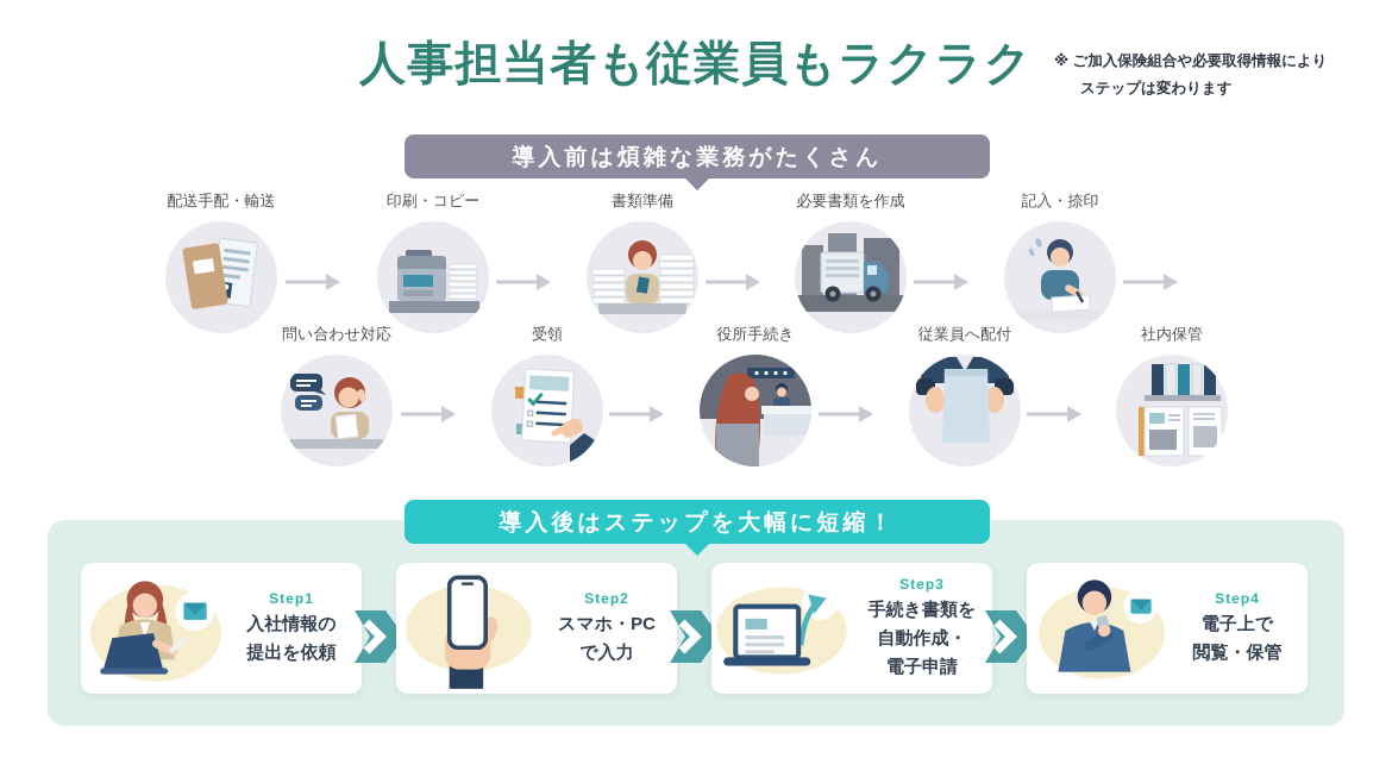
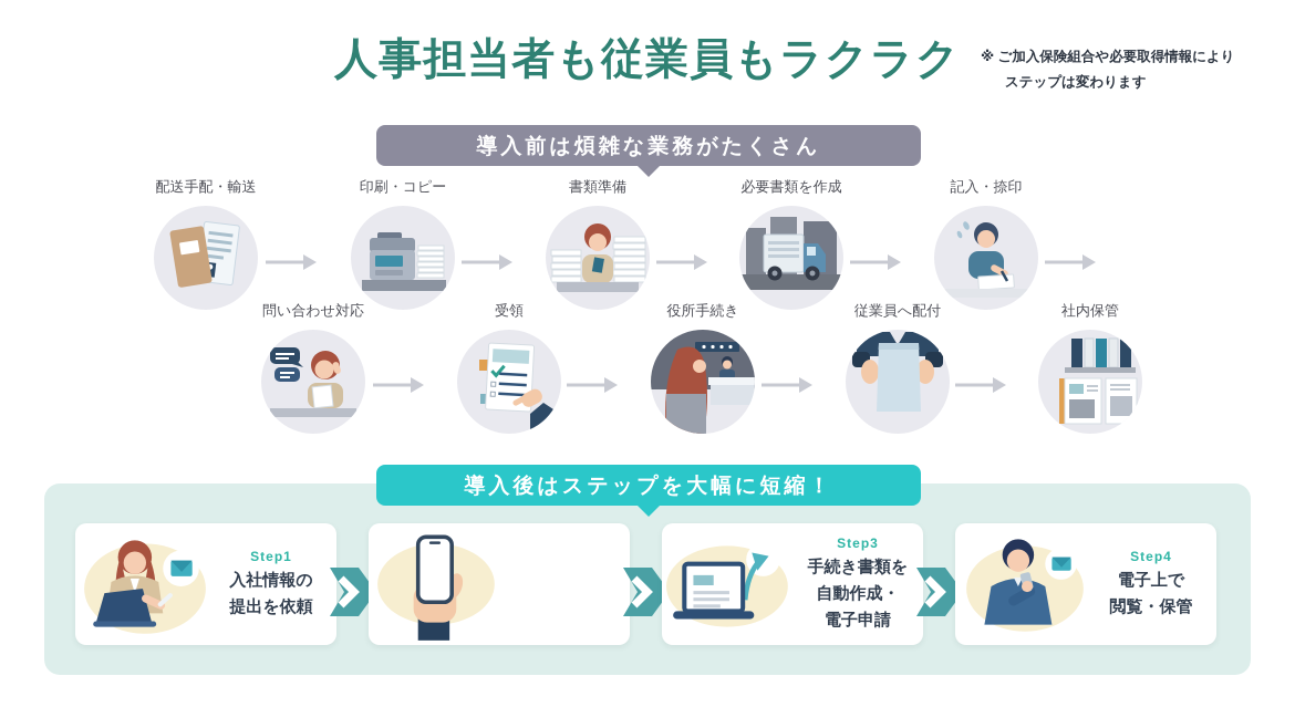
  人事担当者も従業員もラクラク
  ※ ご加入保険組合や必要取得情報により
  ステップは変わります
  導入前は煩雑な業務がたくさん
  配送手配・輸送
  印刷・コピー
  書類準備
  必要書類を作成
  記入・捺印
  問い合わせ対応
  受領
  役所手続き
  従業員へ配付
  社内保管
  導入後はステップを大幅に短縮！
  Step1
  入社情報の
  提出を依頼
- Step2
- スマホ・PC
- で入力
  Step3
  手続き書類を
  自動作成・
  電子申請
  Step4
  電子上で
  閲覧・保管
